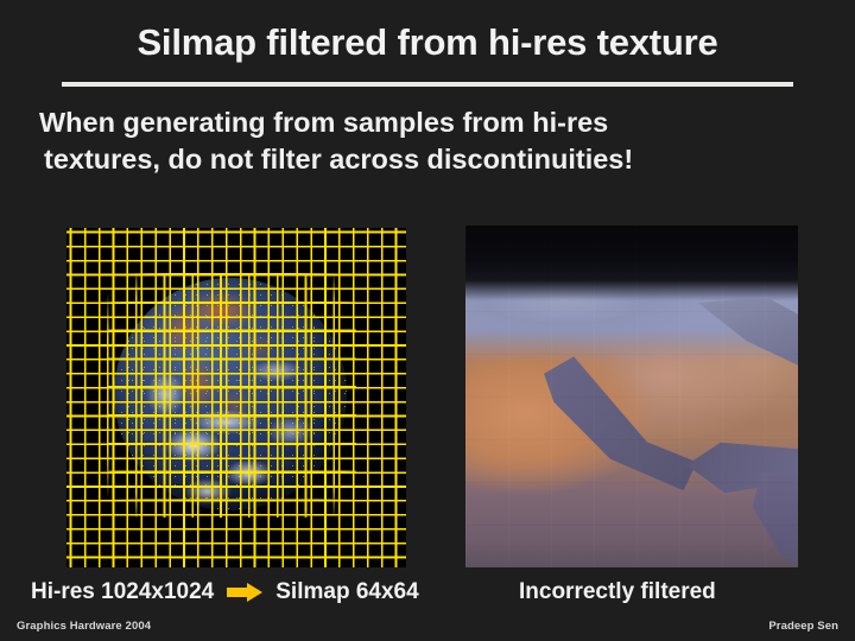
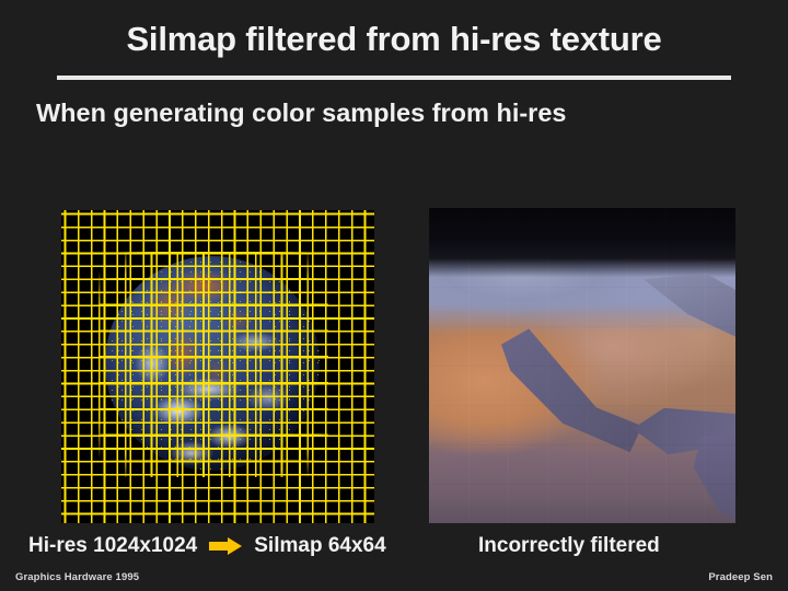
  Silmap filtered from hi-res texture
- When generating from samples from hi-res
+ When generating color samples from hi-res
- textures, do not filter across discontinuities!
  Hi-res 1024x1024
  Silmap 64x64
  Incorrectly filtered
- Graphics Hardware 2004
+ Graphics Hardware 1995
  Pradeep Sen
